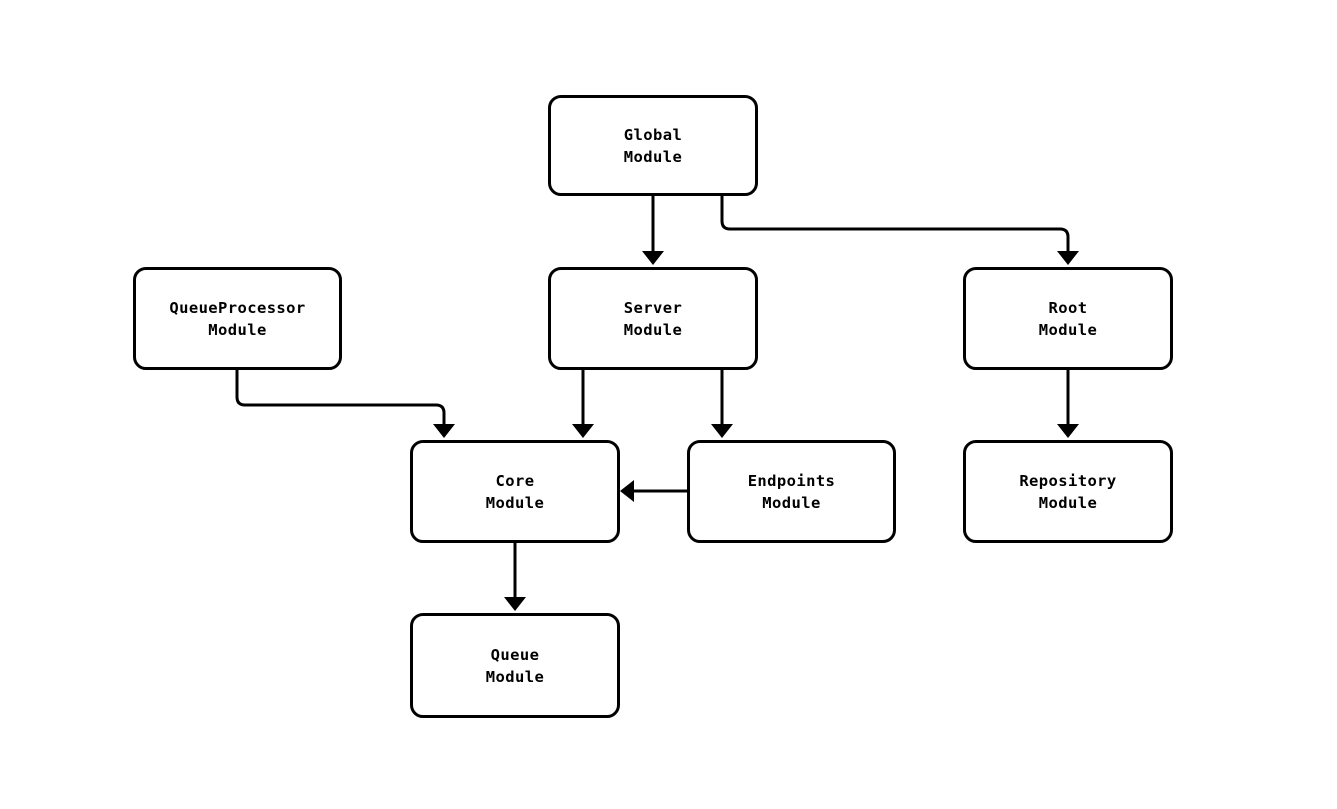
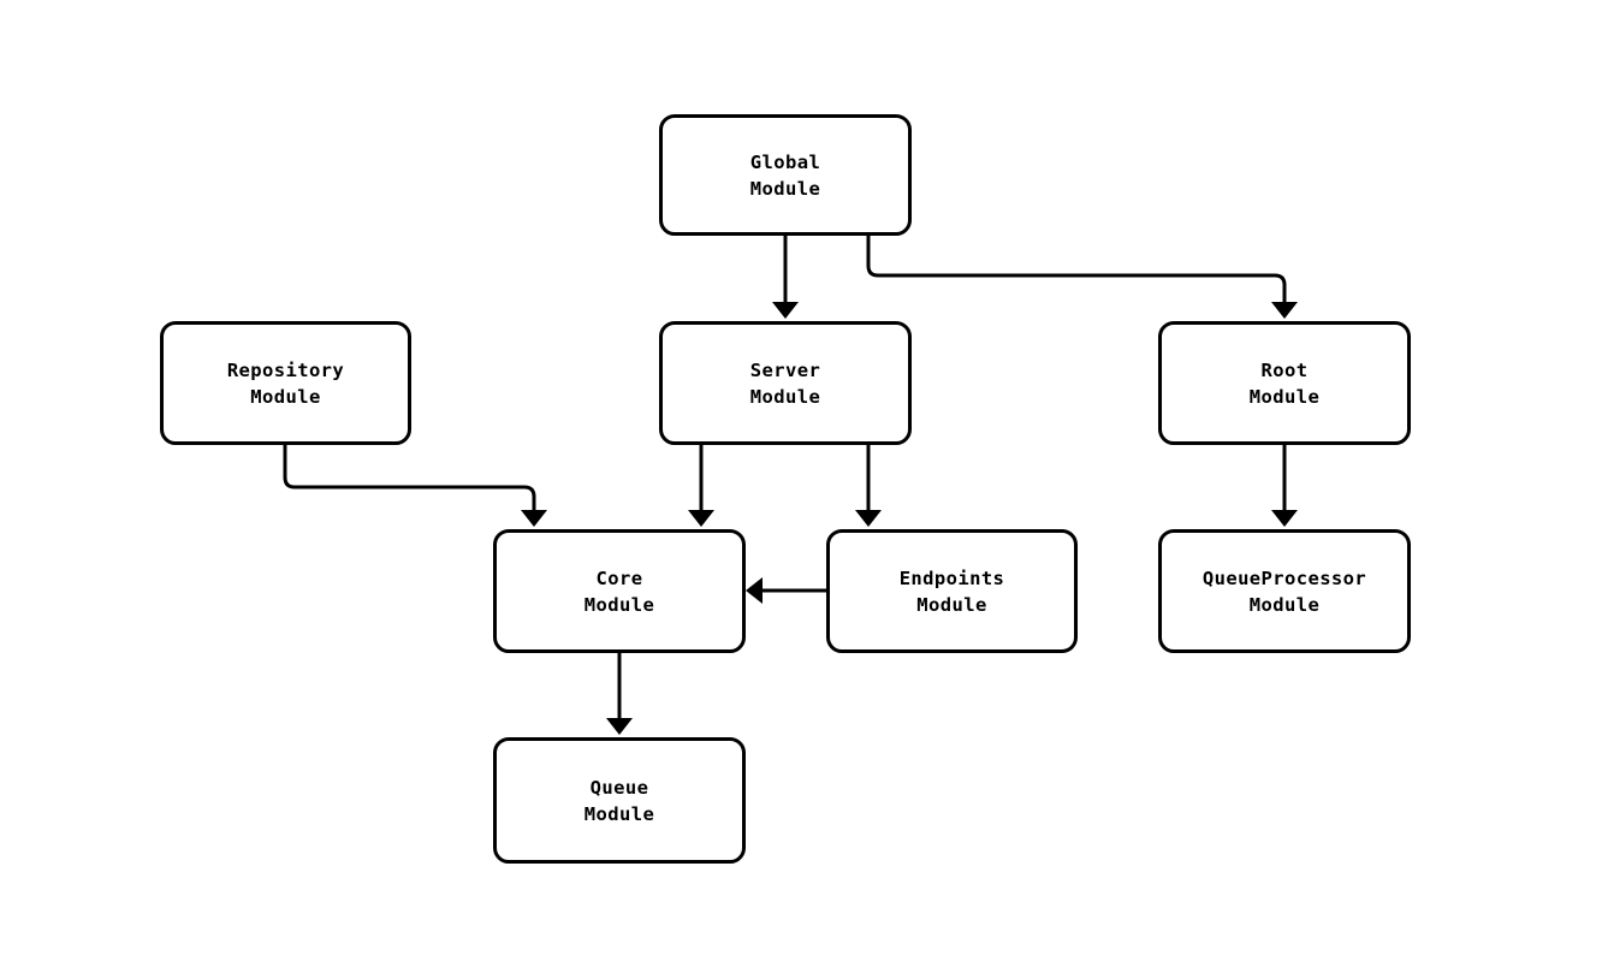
  Global
  Module
- QueueProcessor
+ Repository
  Module
  Server
  Module
  Root
  Module
  Core
  Module
  Endpoints
  Module
- Repository
+ QueueProcessor
  Module
  Queue
  Module
